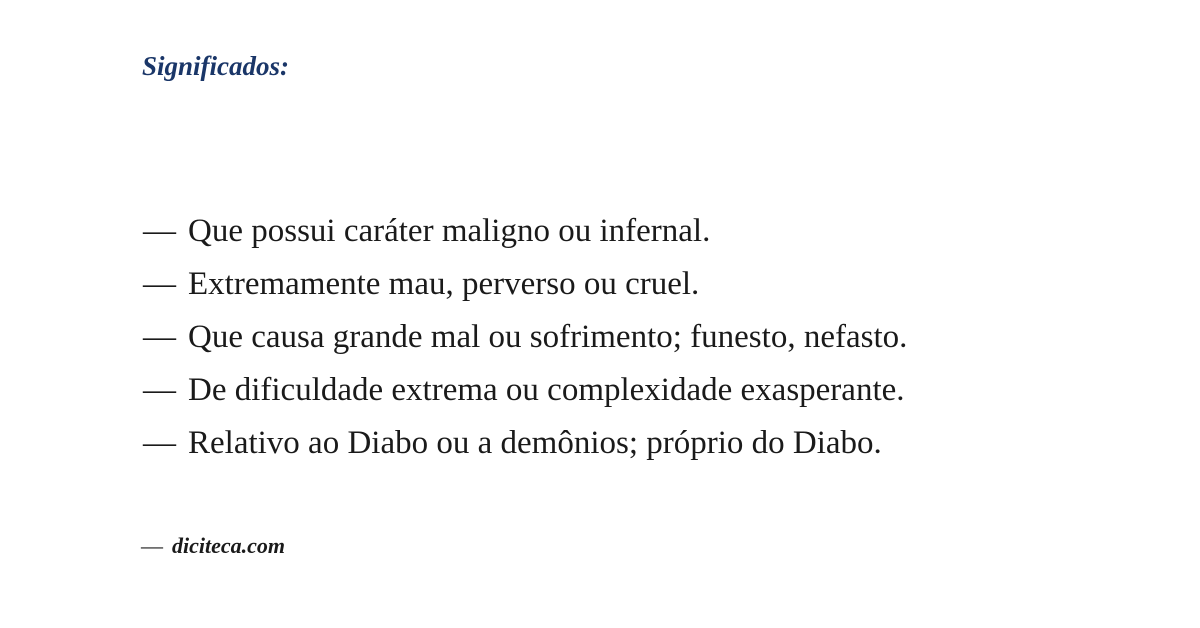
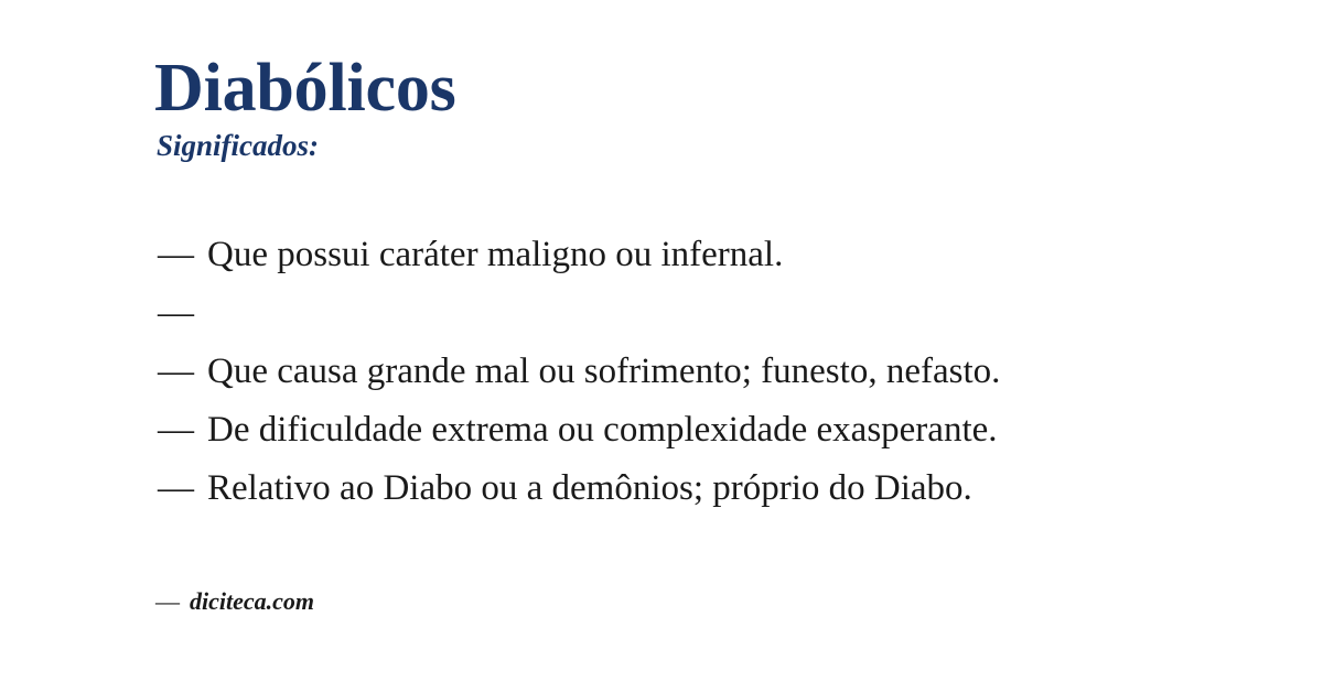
+ Diabólicos
  Significados:
  —
  Que possui caráter maligno ou infernal.
  —
- Extremamente mau, perverso ou cruel.
  —
  Que causa grande mal ou sofrimento; funesto, nefasto.
  —
  De dificuldade extrema ou complexidade exasperante.
  —
  Relativo ao Diabo ou a demônios; próprio do Diabo.
  —
  diciteca.com
